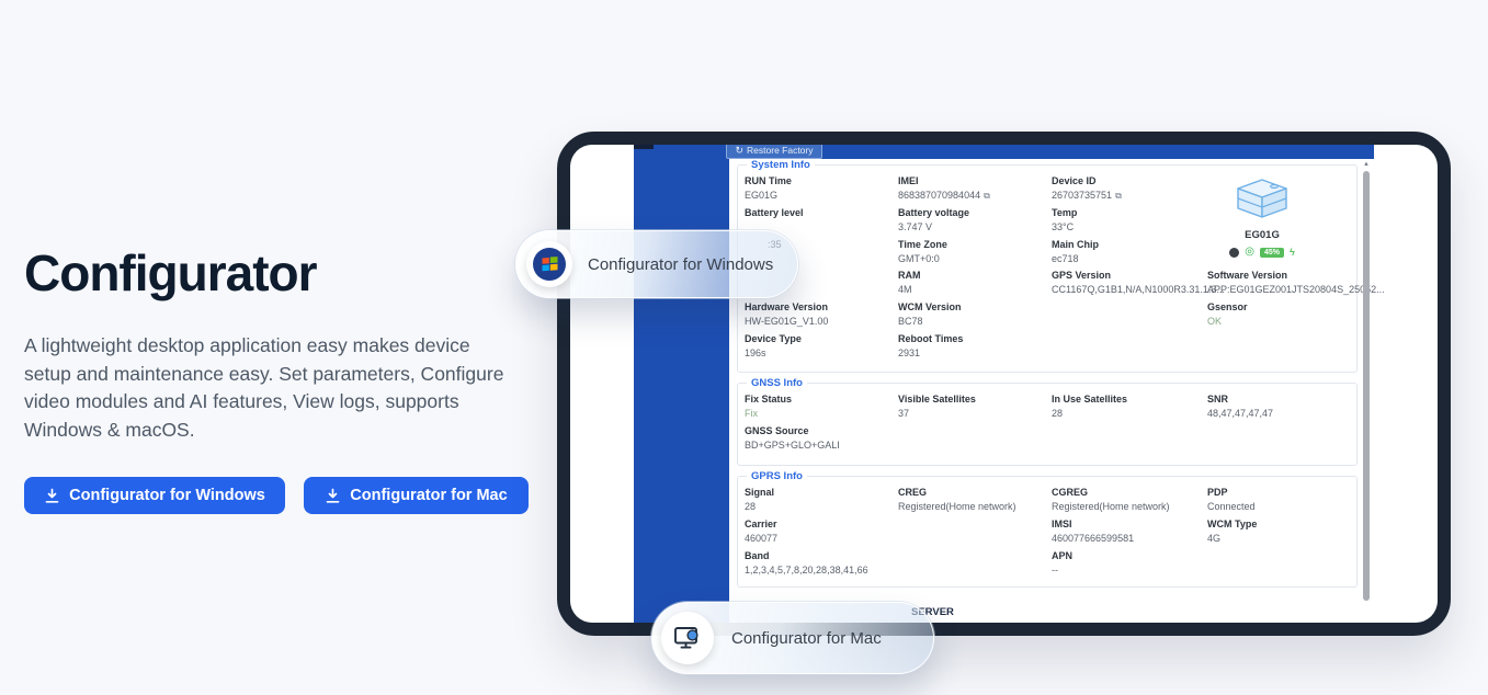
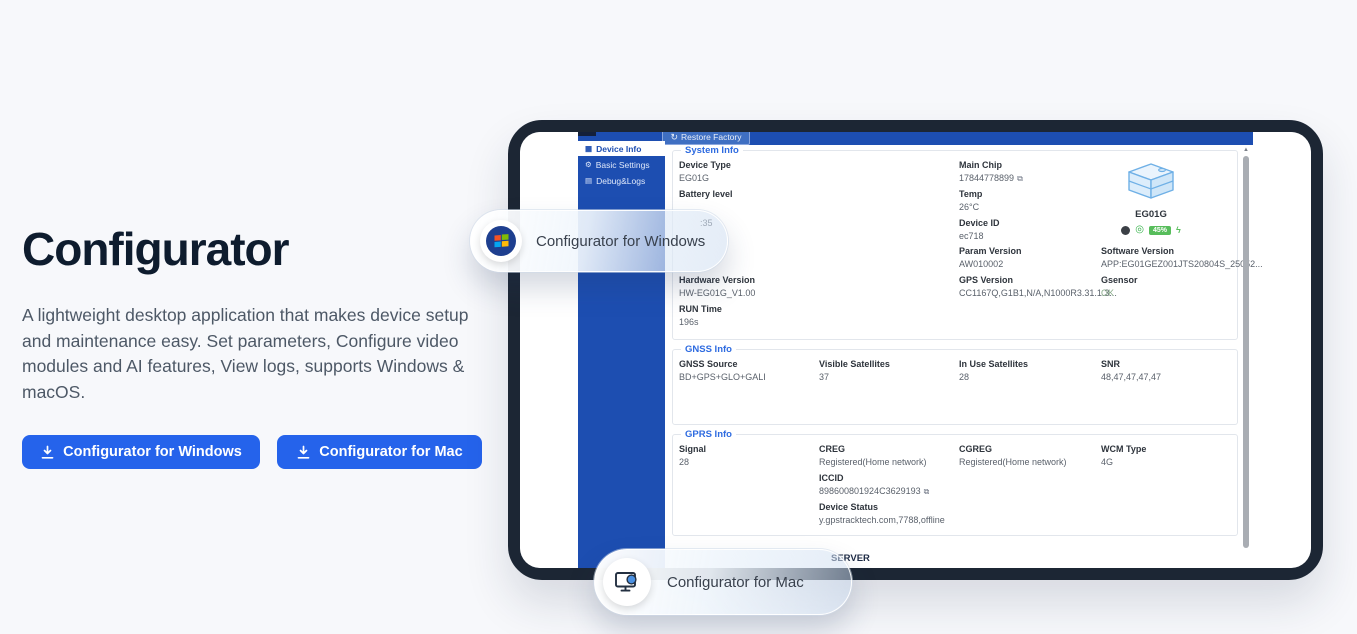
  Configurator
- A lightweight desktop application easy makes device setup and maintenance easy. Set parameters, Configure video modules and AI features, View logs, supports Windows & macOS.
+ A lightweight desktop application that makes device setup and maintenance easy. Set parameters, Configure video modules and AI features, View logs, supports Windows & macOS.
  Configurator for Windows
  Configurator for Mac
  ↻
  Restore Factory
+ ▦
+ Device Info
+ ⚙
+ Basic Settings
+ ▤
+ Debug&Logs
  System Info
- RUN Time
+ Device Type
  EG01G
  Battery level
  Hardware Version
  HW-EG01G_V1.00
- Device Type
+ RUN Time
  196s
- IMEI
- 868387070984044 ⧉
- Battery voltage
- 3.747 V
- Time Zone
- GMT+0:0
- RAM
- 4M
- WCM Version
- BC78
- Reboot Times
- 2931
- Device ID
+ Main Chip
- 26703735751 ⧉
+ 17844778899 ⧉
  Temp
- 33°C
+ 26°C
- Main Chip
+ Device ID
  ec718
+ Param Version
+ AW010002
  GPS Version
  CC1167Q,G1B1,N/A,N1000R3.31.1.3...
  Software Version
  APP:EG01GEZ001JTS20804S_252...
  Gsensor
  OK
  EG01G
  ◎
  ϟ
  GNSS Info
- Fix Status
- Fix
  GNSS Source
  BD+GPS+GLO+GALI
  Visible Satellites
  37
  In Use Satellites
  28
  SNR
  48,47,47,47,47
  GPRS Info
  Signal
  28
- Carrier
- 460077
- Band
- 1,2,3,4,5,7,8,20,28,38,41,66
  CREG
  Registered(Home network)
+ ICCID
+ 898600801924C3629193 ⧉
+ Device Status
+ y.gpstracktech.com,7788,offline
  CGREG
  Registered(Home network)
- IMSI
- 460077666599581
- APN
- --
- PDP
- Connected
  WCM Type
  4G
  Configurator for Windows
  Configurator for Mac
